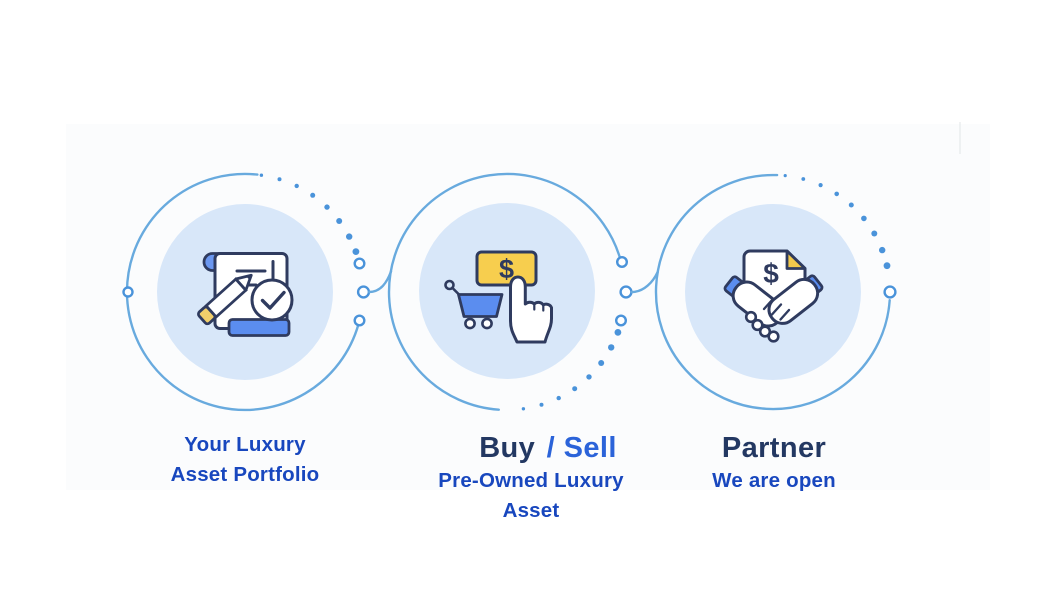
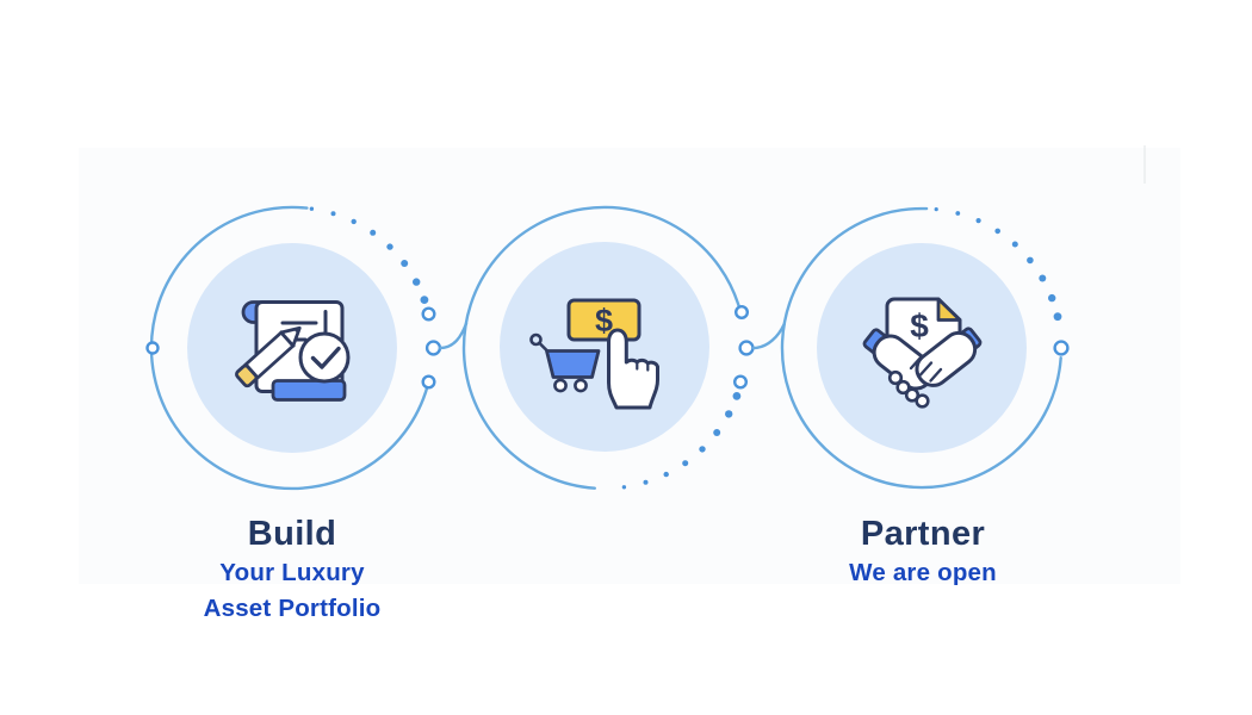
  $
  $
+ Build
  Your Luxury
  Asset Portfolio
- Buy / Sell
- Pre-Owned Luxury
- Asset
  Partner
  We are open
